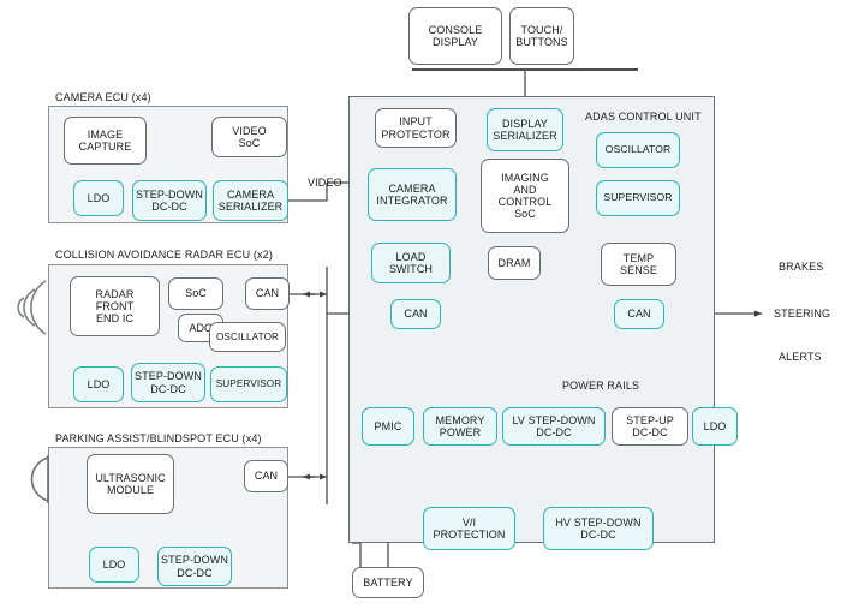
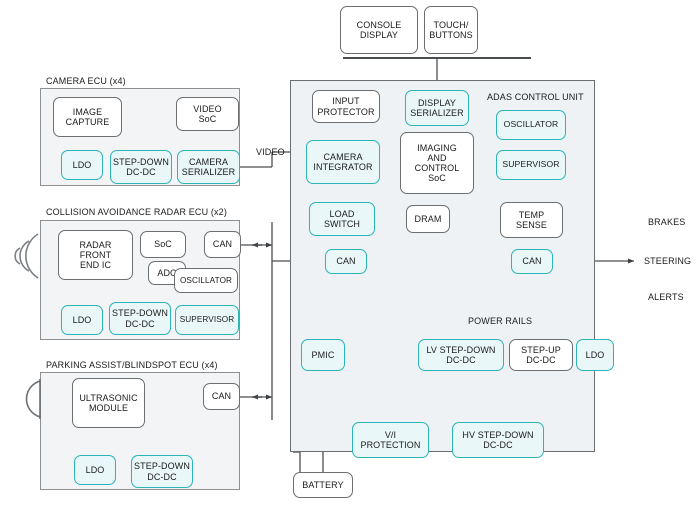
  CONSOLE
  DISPLAY
  TOUCH/
  BUTTONS
  CAMERA ECU (x4)
  IMAGE
  CAPTURE
  VIDEO
  SoC
  LDO
  STEP-DOWN
  DC-DC
  CAMERA
  SERIALIZER
  VIDEO
  COLLISION AVOIDANCE RADAR ECU (x2)
  RADAR
  FRONT
  END IC
  SoC
  CAN
  OSCILLATOR
  LDO
  STEP-DOWN
  DC-DC
  SUPERVISOR
  PARKING ASSIST/BLINDSPOT ECU (x4)
  ULTRASONIC
  MODULE
  CAN
  LDO
  STEP-DOWN
  DC-DC
  ADAS CONTROL UNIT
  INPUT
  PROTECTOR
  DISPLAY
  SERIALIZER
  CAMERA
  INTEGRATOR
  IMAGING
  AND
  CONTROL
  SoC
  OSCILLATOR
  SUPERVISOR
  LOAD
  SWITCH
  DRAM
  TEMP
  SENSE
  CAN
  CAN
  POWER RAILS
  PMIC
- MEMORY
- POWER
  LV STEP-DOWN
  DC-DC
  STEP-UP
  DC-DC
  LDO
  V/I
  PROTECTION
  HV STEP-DOWN
  DC-DC
  BATTERY
  BRAKES
  STEERING
  ALERTS
